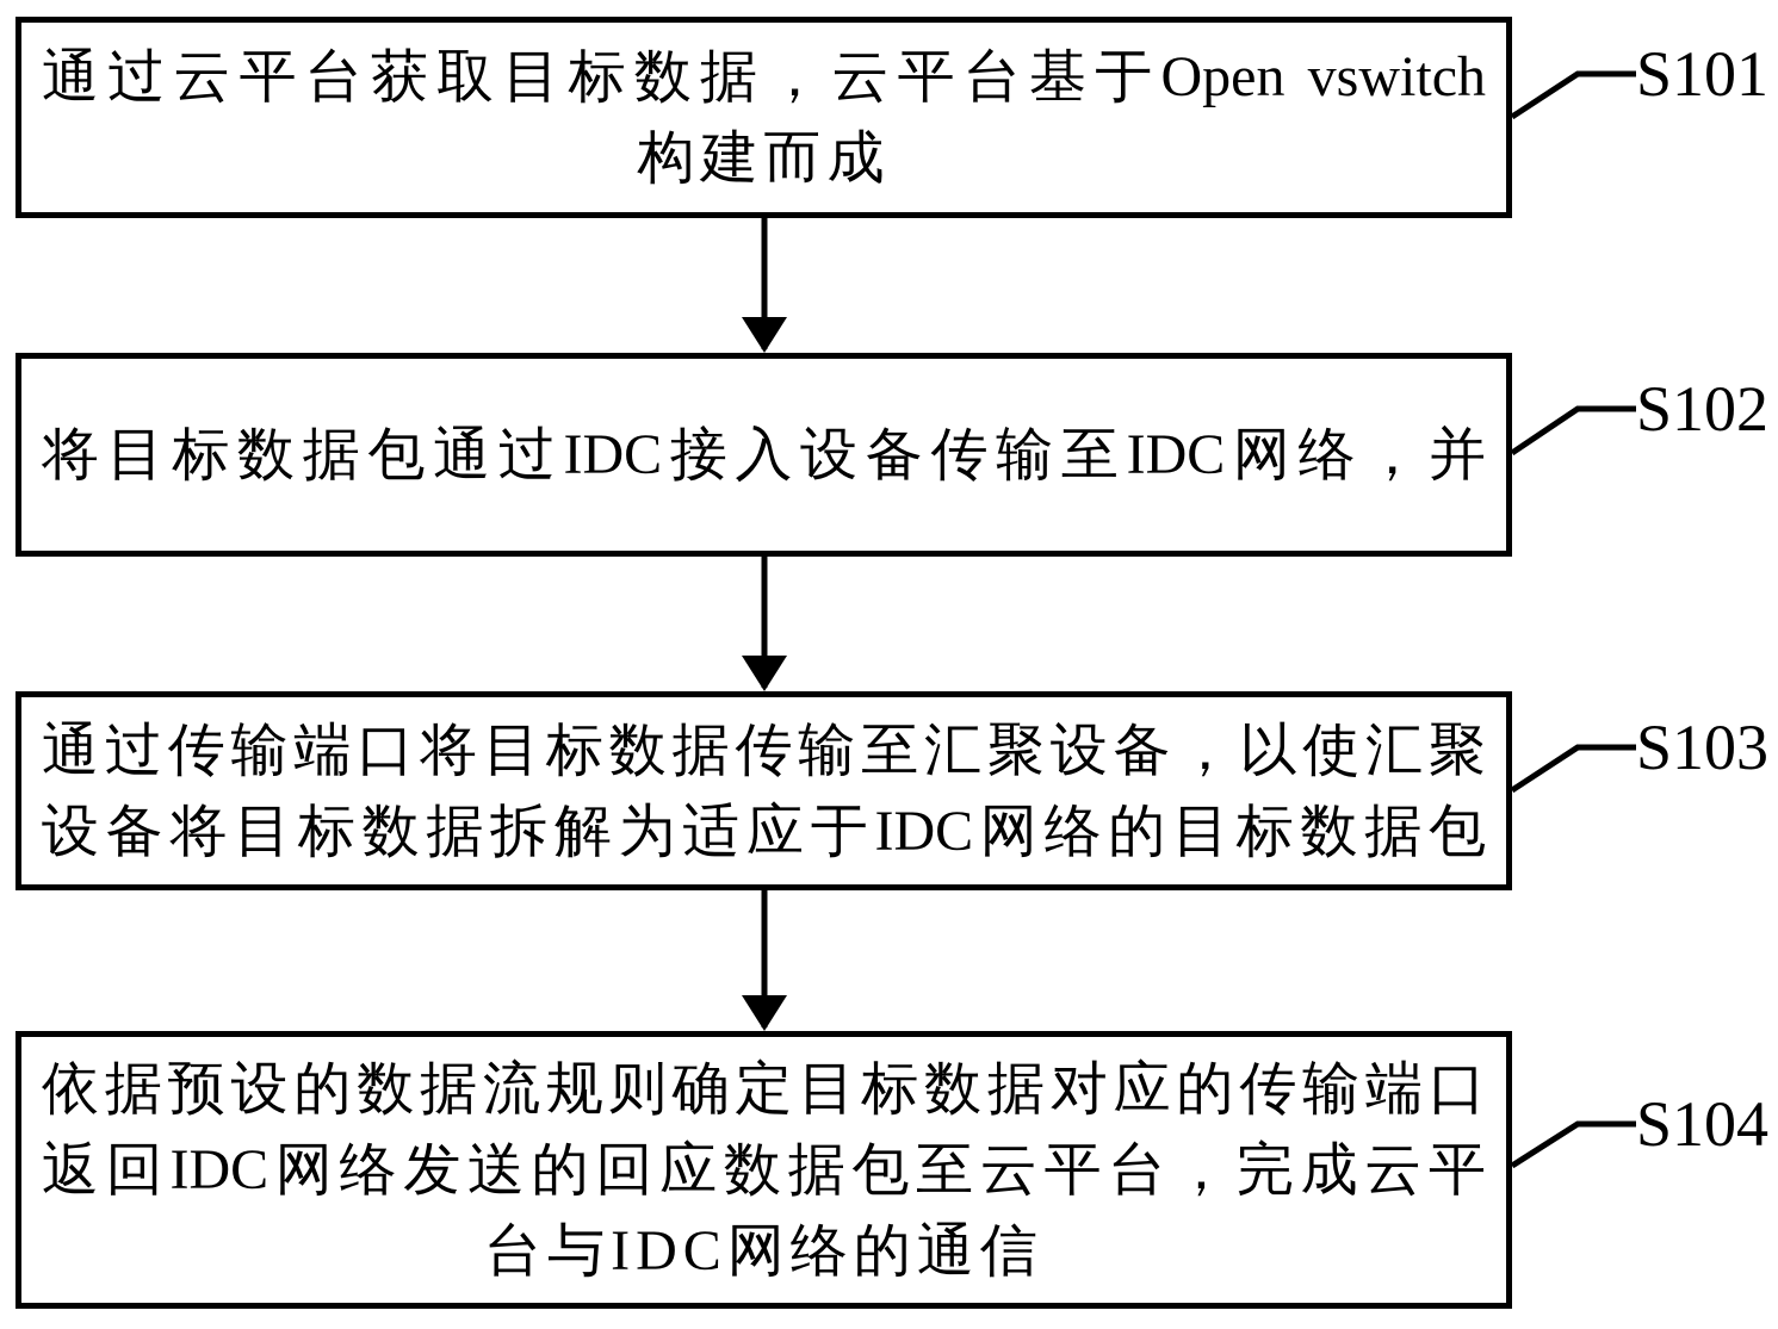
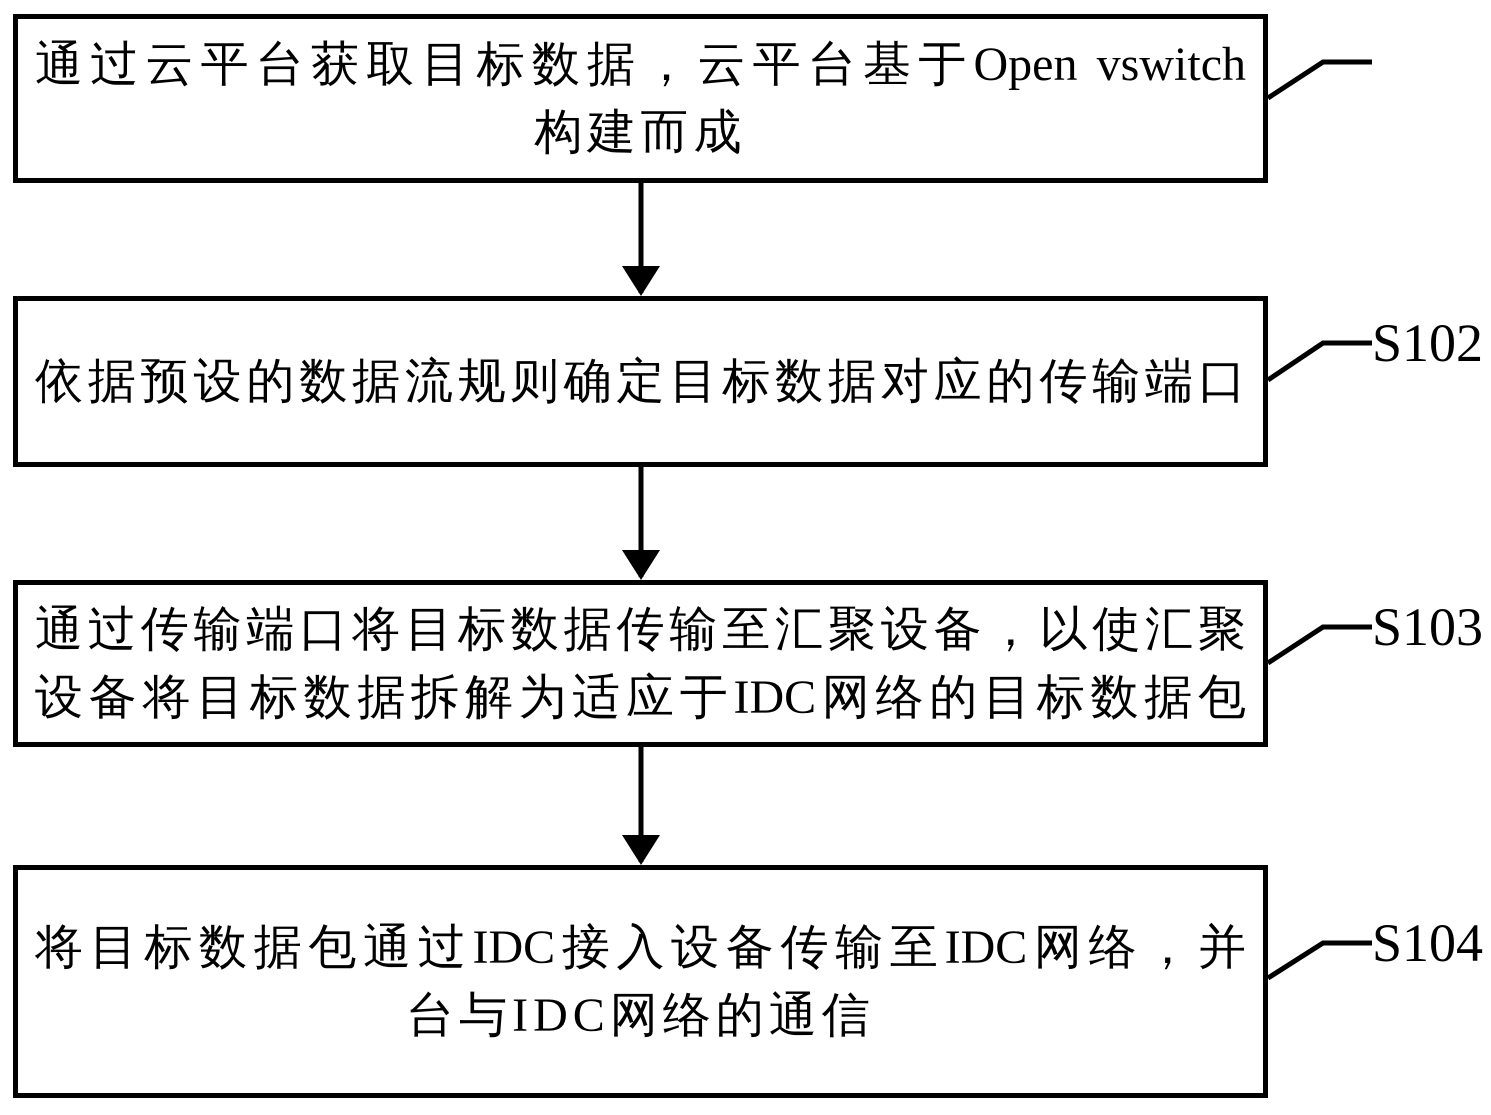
  通过云平台获取目标数据，云平台基于Open vswitch
  构建而成
- 将目标数据包通过IDC接入设备传输至IDC网络，并
+ 依据预设的数据流规则确定目标数据对应的传输端口
  通过传输端口将目标数据传输至汇聚设备，以使汇聚
  设备将目标数据拆解为适应于IDC网络的目标数据包
- 依据预设的数据流规则确定目标数据对应的传输端口
+ 将目标数据包通过IDC接入设备传输至IDC网络，并
- 返回IDC网络发送的回应数据包至云平台，完成云平
  台与IDC网络的通信
- S101
  S102
  S103
  S104
